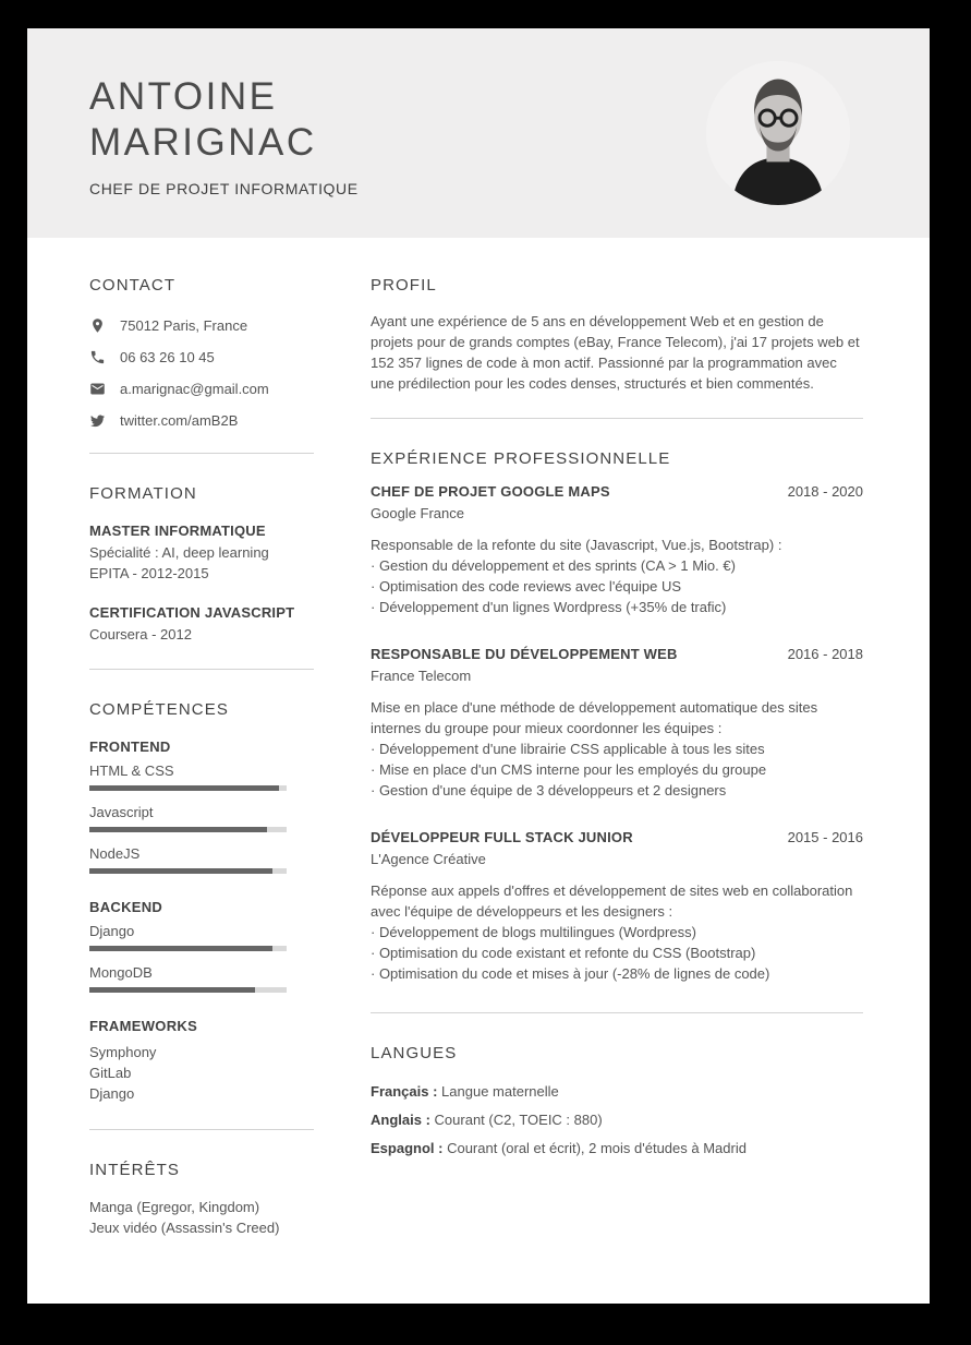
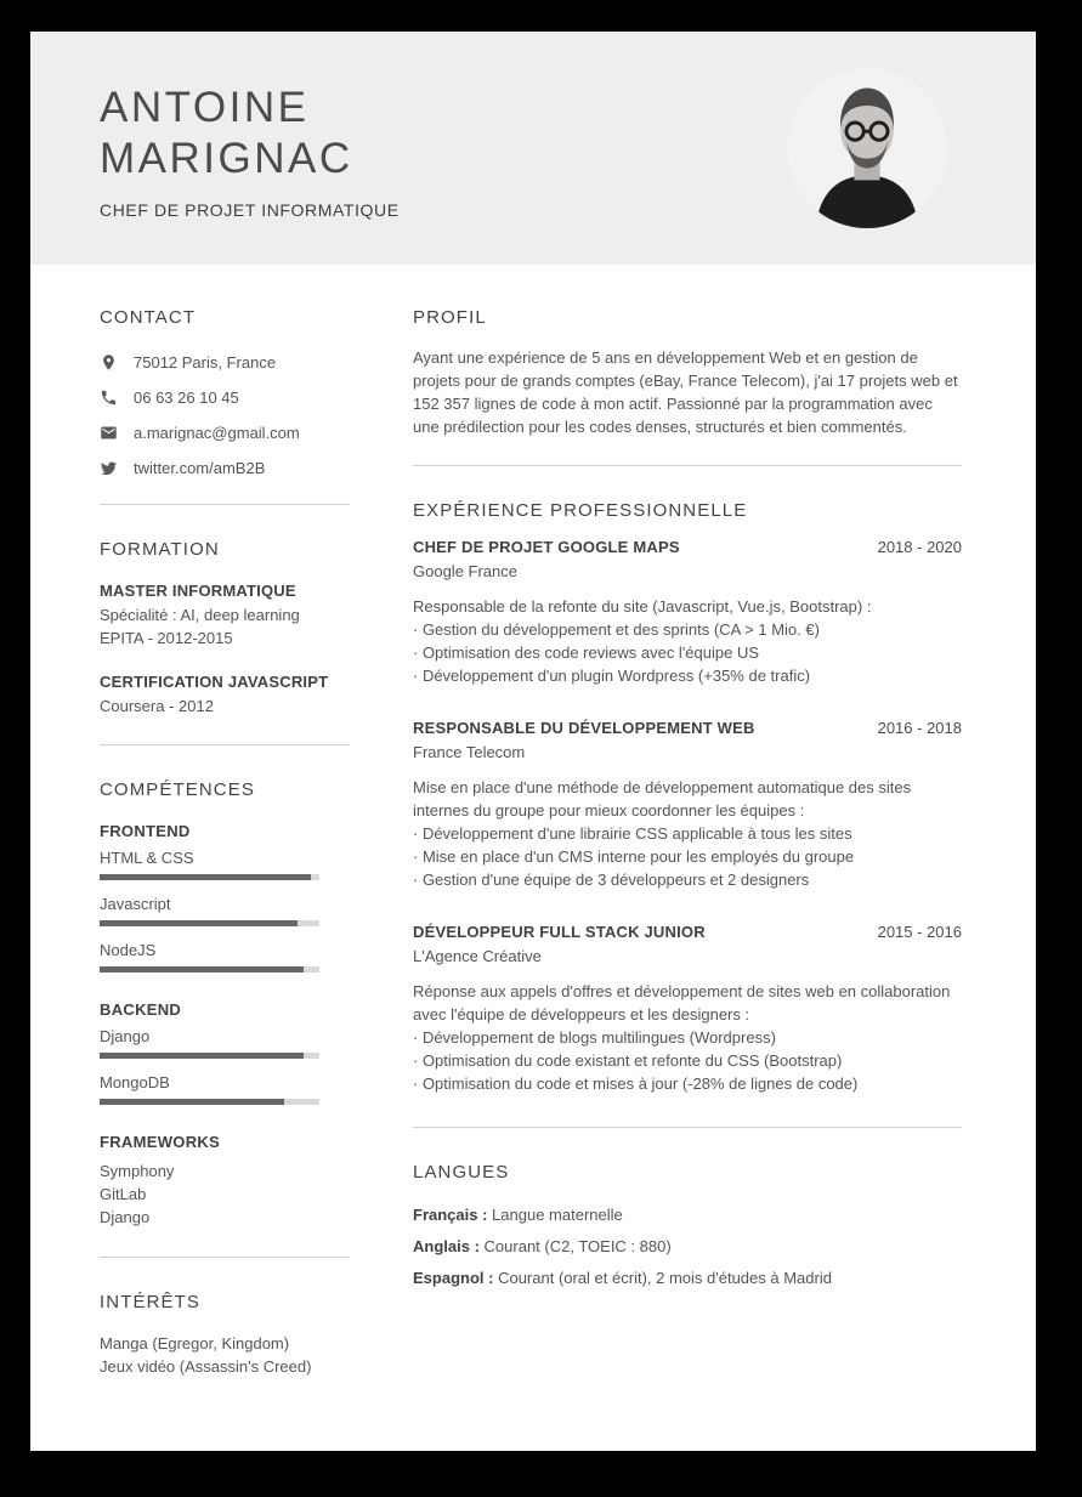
  ANTOINE
  MARIGNAC
  CHEF DE PROJET INFORMATIQUE
  CONTACT
  75012 Paris, France
  06 63 26 10 45
  a.marignac@gmail.com
  twitter.com/amB2B
  FORMATION
  MASTER INFORMATIQUE
  Spécialité : AI, deep learning
  EPITA - 2012-2015
  CERTIFICATION JAVASCRIPT
  Coursera - 2012
  COMPÉTENCES
  FRONTEND
  HTML & CSS
  Javascript
  NodeJS
  BACKEND
  Django
  MongoDB
  FRAMEWORKS
  Symphony
  GitLab
  Django
  INTÉRÊTS
  Manga (Egregor, Kingdom)
  Jeux vidéo (Assassin's Creed)
  PROFIL
  Ayant une expérience de 5 ans en développement Web et en gestion de projets pour de grands comptes (eBay, France Telecom), j'ai 17 projets web et 152 357 lignes de code à mon actif. Passionné par la programmation avec une prédilection pour les codes denses, structurés et bien commentés.
  EXPÉRIENCE PROFESSIONNELLE
  CHEF DE PROJET GOOGLE MAPS
  2018 - 2020
  Google France
  Responsable de la refonte du site (Javascript, Vue.js, Bootstrap) :
  · Gestion du développement et des sprints (CA > 1 Mio. €)
  · Optimisation des code reviews avec l'équipe US
- · Développement d'un lignes Wordpress (+35% de trafic)
+ · Développement d'un plugin Wordpress (+35% de trafic)
  RESPONSABLE DU DÉVELOPPEMENT WEB
  2016 - 2018
  France Telecom
  Mise en place d'une méthode de développement automatique des sites internes du groupe pour mieux coordonner les équipes :
  · Développement d'une librairie CSS applicable à tous les sites
  · Mise en place d'un CMS interne pour les employés du groupe
  · Gestion d'une équipe de 3 développeurs et 2 designers
  DÉVELOPPEUR FULL STACK JUNIOR
  2015 - 2016
  L'Agence Créative
  Réponse aux appels d'offres et développement de sites web en collaboration avec l'équipe de développeurs et les designers :
  · Développement de blogs multilingues (Wordpress)
  · Optimisation du code existant et refonte du CSS (Bootstrap)
  · Optimisation du code et mises à jour (-28% de lignes de code)
  LANGUES
  Français : Langue maternelle
  Anglais : Courant (C2, TOEIC : 880)
  Espagnol : Courant (oral et écrit), 2 mois d'études à Madrid
